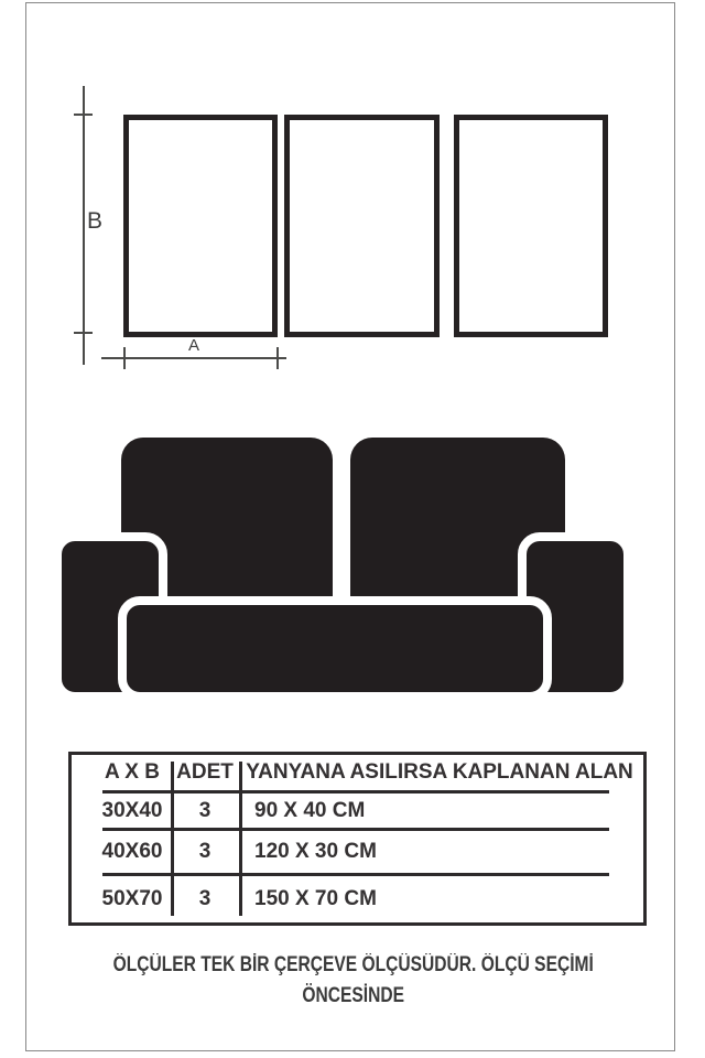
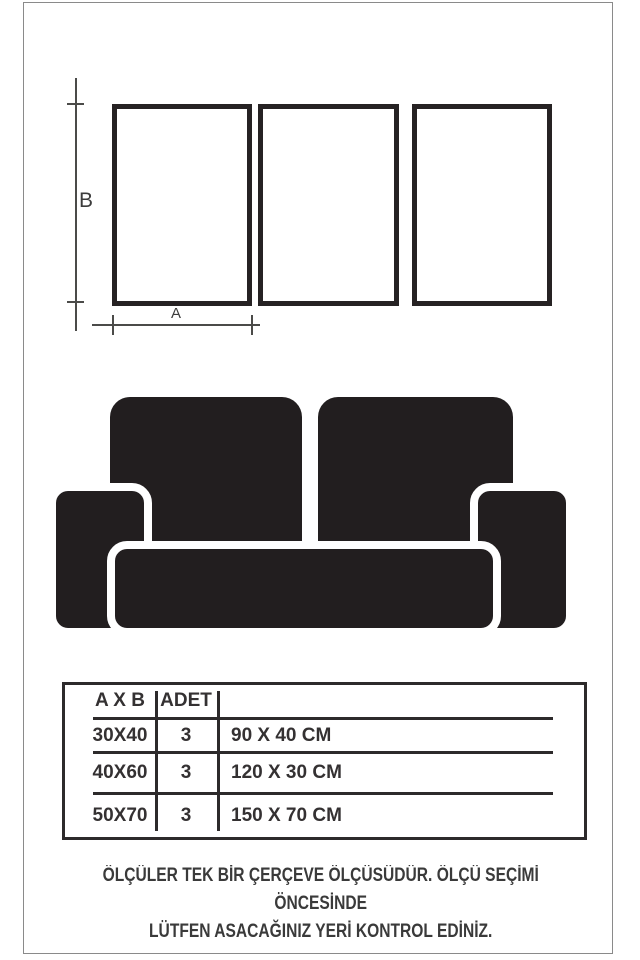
  B
  A
  A X B
  ADET
- YANYANA ASILIRSA KAPLANAN ALAN
  30X40
  3
  90 X 40 CM
  40X60
  3
  120 X 30 CM
  50X70
  3
  150 X 70 CM
  ÖLÇÜLER TEK BİR ÇERÇEVE ÖLÇÜSÜDÜR. ÖLÇÜ SEÇİMİ ÖNCESİNDE
+ LÜTFEN ASACAĞINIZ YERİ KONTROL EDİNİZ.
